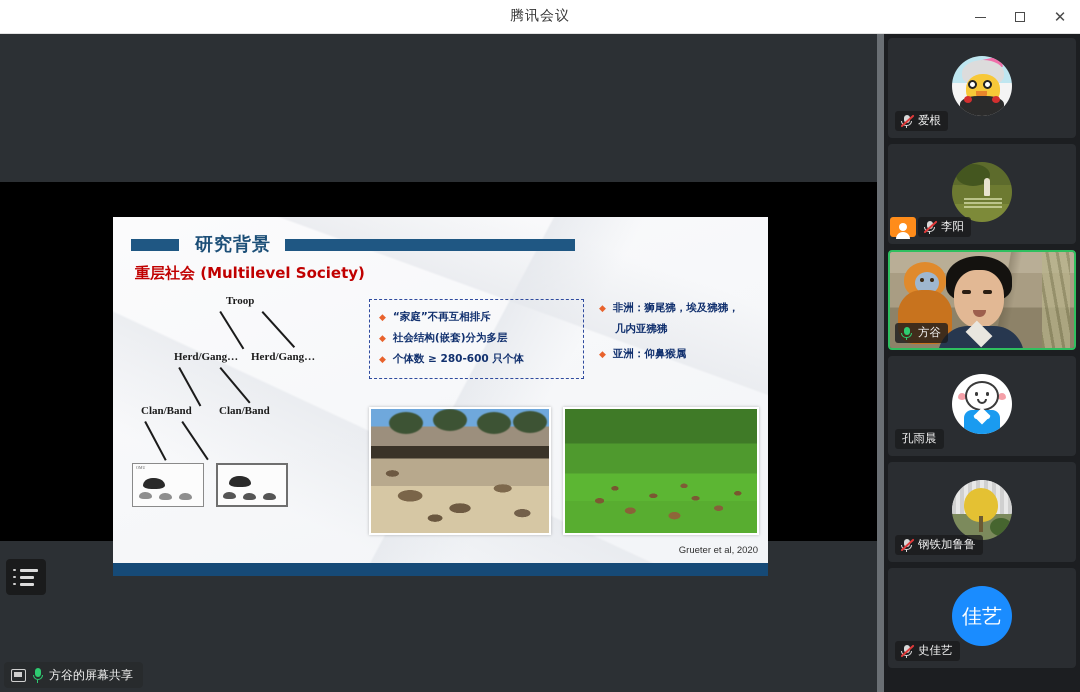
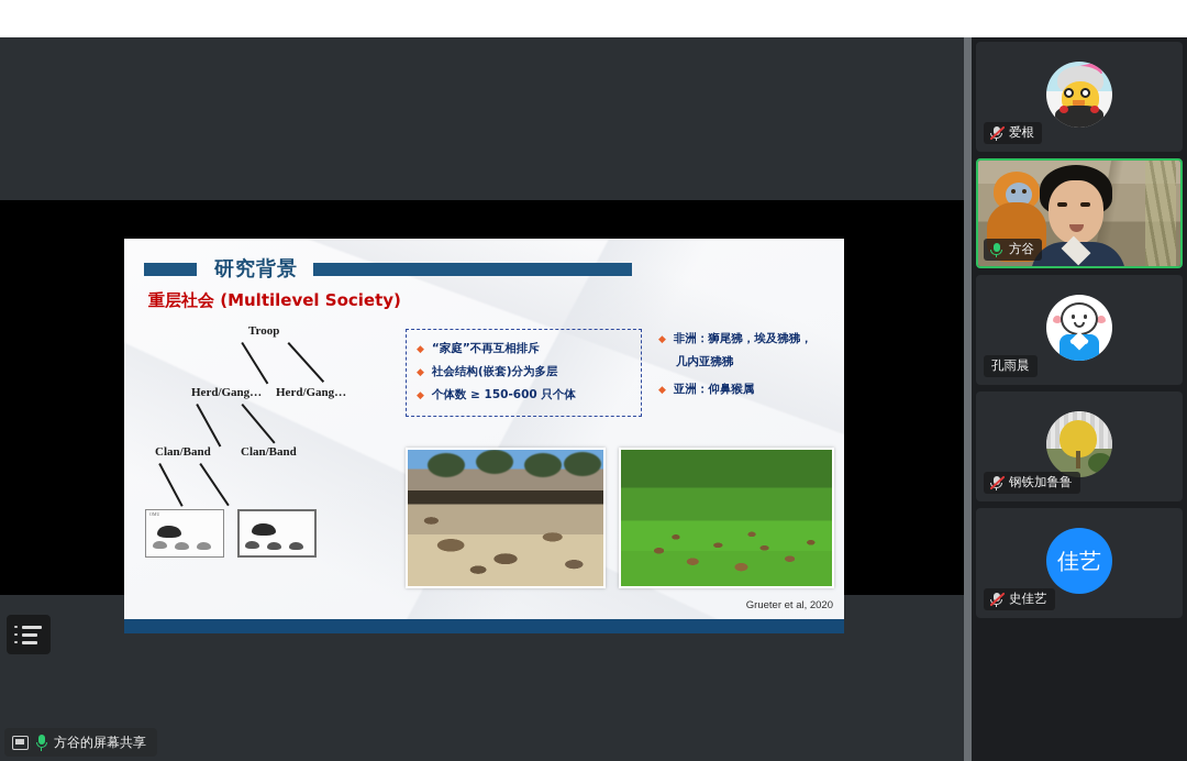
- 腾讯会议
- ✕
  研究背景
  重层社会 (Multilevel Society)
  Troop
  Herd/Gang…
  Herd/Gang…
  Clan/Band
  Clan/Band
  ◆
  “家庭”不再互相排斥
  ◆
  社会结构(嵌套)分为多层
  ◆
- 个体数 ≥ 280-600 只个体
+ 个体数 ≥ 150-600 只个体
  ◆
  非洲：狮尾狒，埃及狒狒，
  几内亚狒狒
  ◆
  亚洲：仰鼻猴属
  Grueter et al, 2020
  方谷的屏幕共享
  爱根
- 李阳
  方谷
  孔雨晨
  钢铁加鲁鲁
  佳艺
  史佳艺
